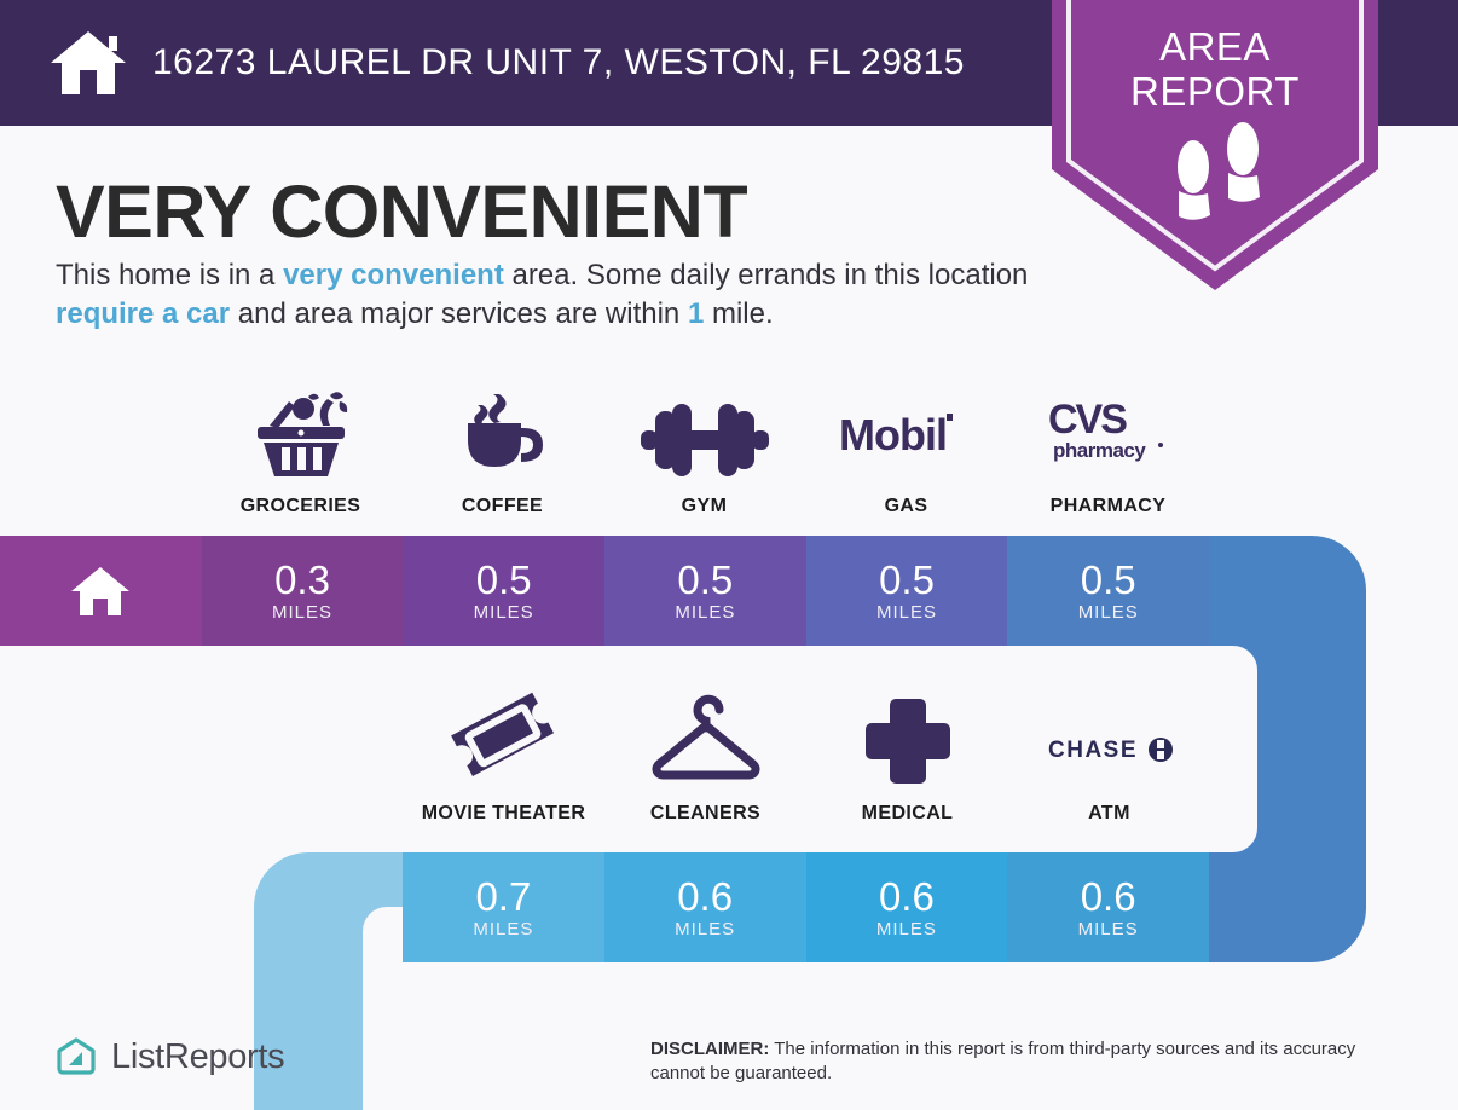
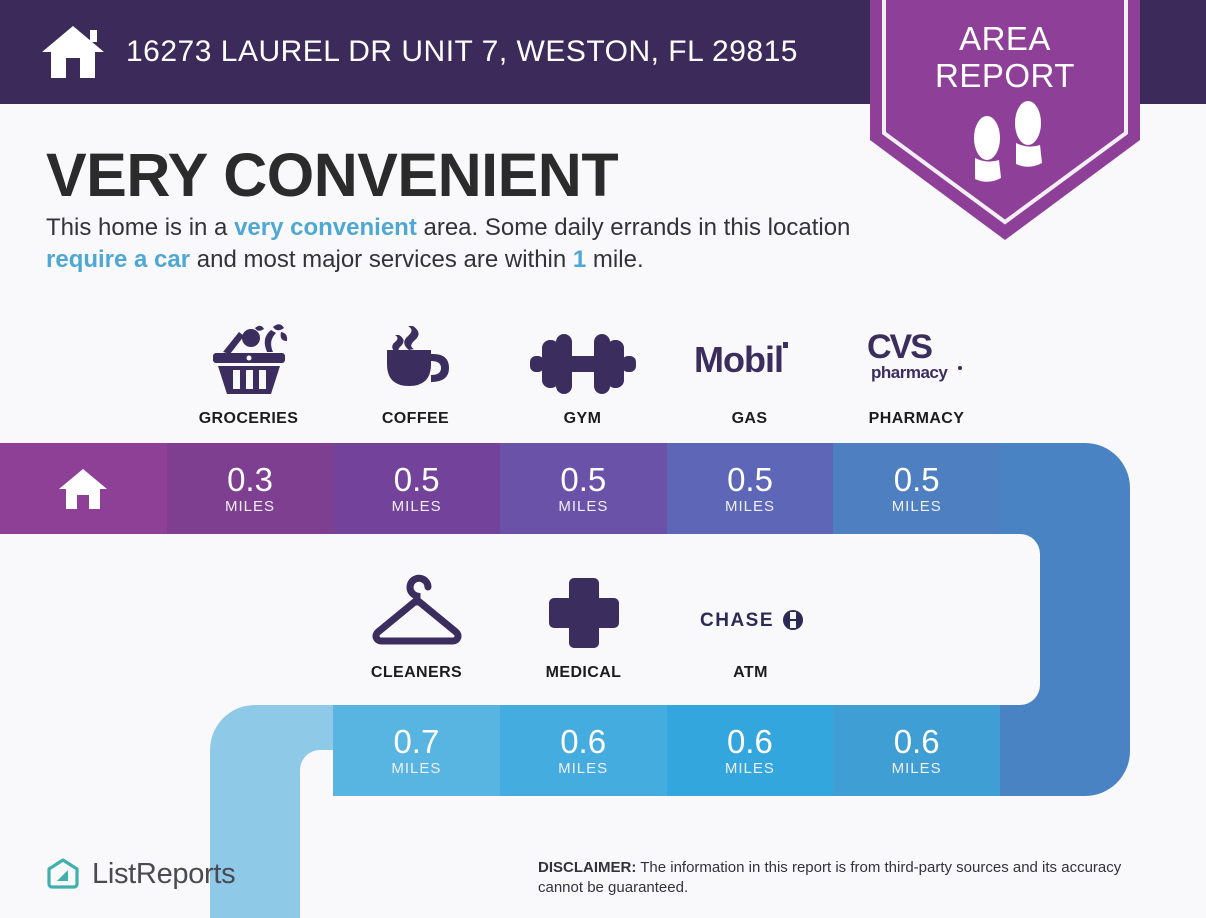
  16273 LAUREL DR UNIT 7, WESTON, FL 29815
  AREA
  REPORT
  VERY CONVENIENT
- This home is in a very convenient area. Some daily errands in this location require a car and area major services are within 1 mile.
+ This home is in a very convenient area. Some daily errands in this location require a car and most major services are within 1 mile.
  GROCERIES
  COFFEE
  GYM
  Mobil
  GAS
  CVS
  pharmacy
  PHARMACY
  0.3
  MILES
  0.5
  MILES
  0.5
  MILES
  0.5
  MILES
  0.5
  MILES
- MOVIE THEATER
  CLEANERS
  MEDICAL
  CHASE
  ATM
  0.7
  MILES
  0.6
  MILES
  0.6
  MILES
  0.6
  MILES
  ListReports
  DISCLAIMER: The information in this report is from third-party sources and its accuracy cannot be guaranteed.
